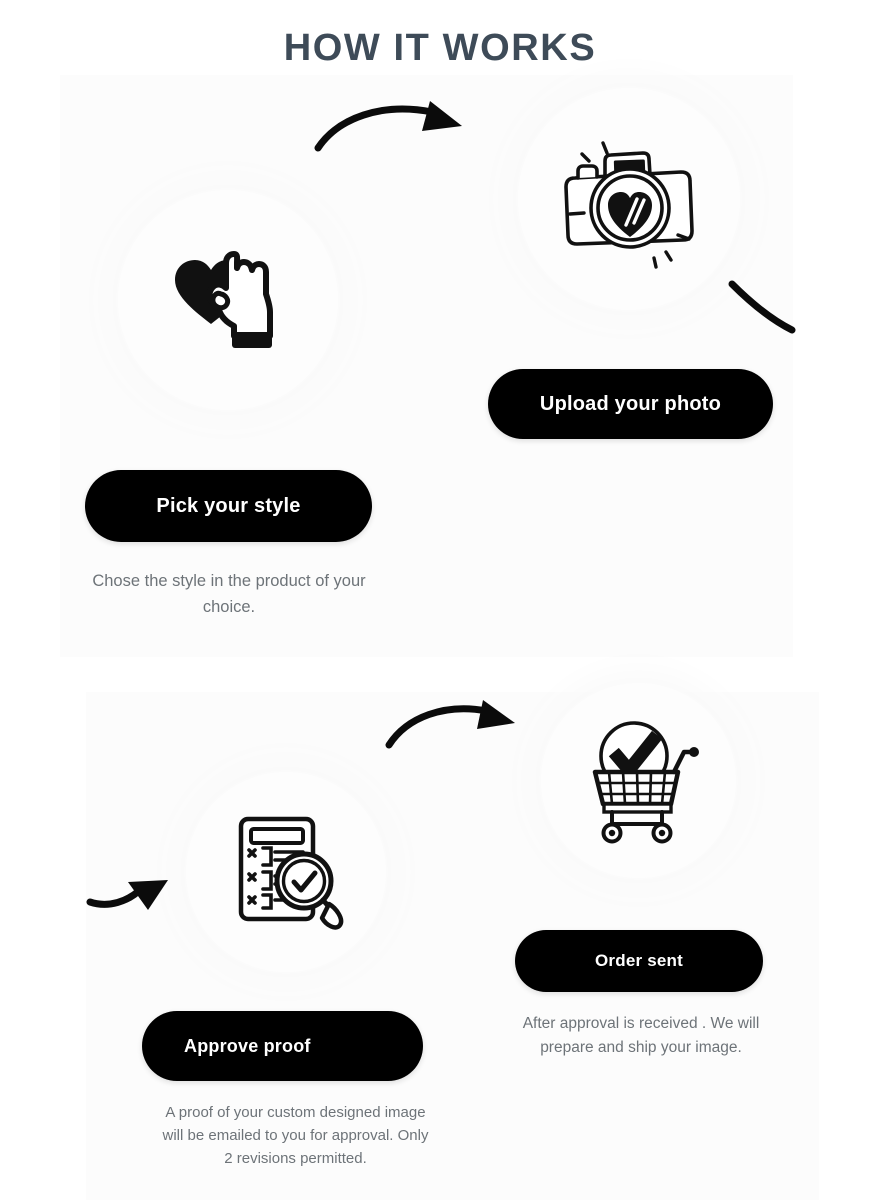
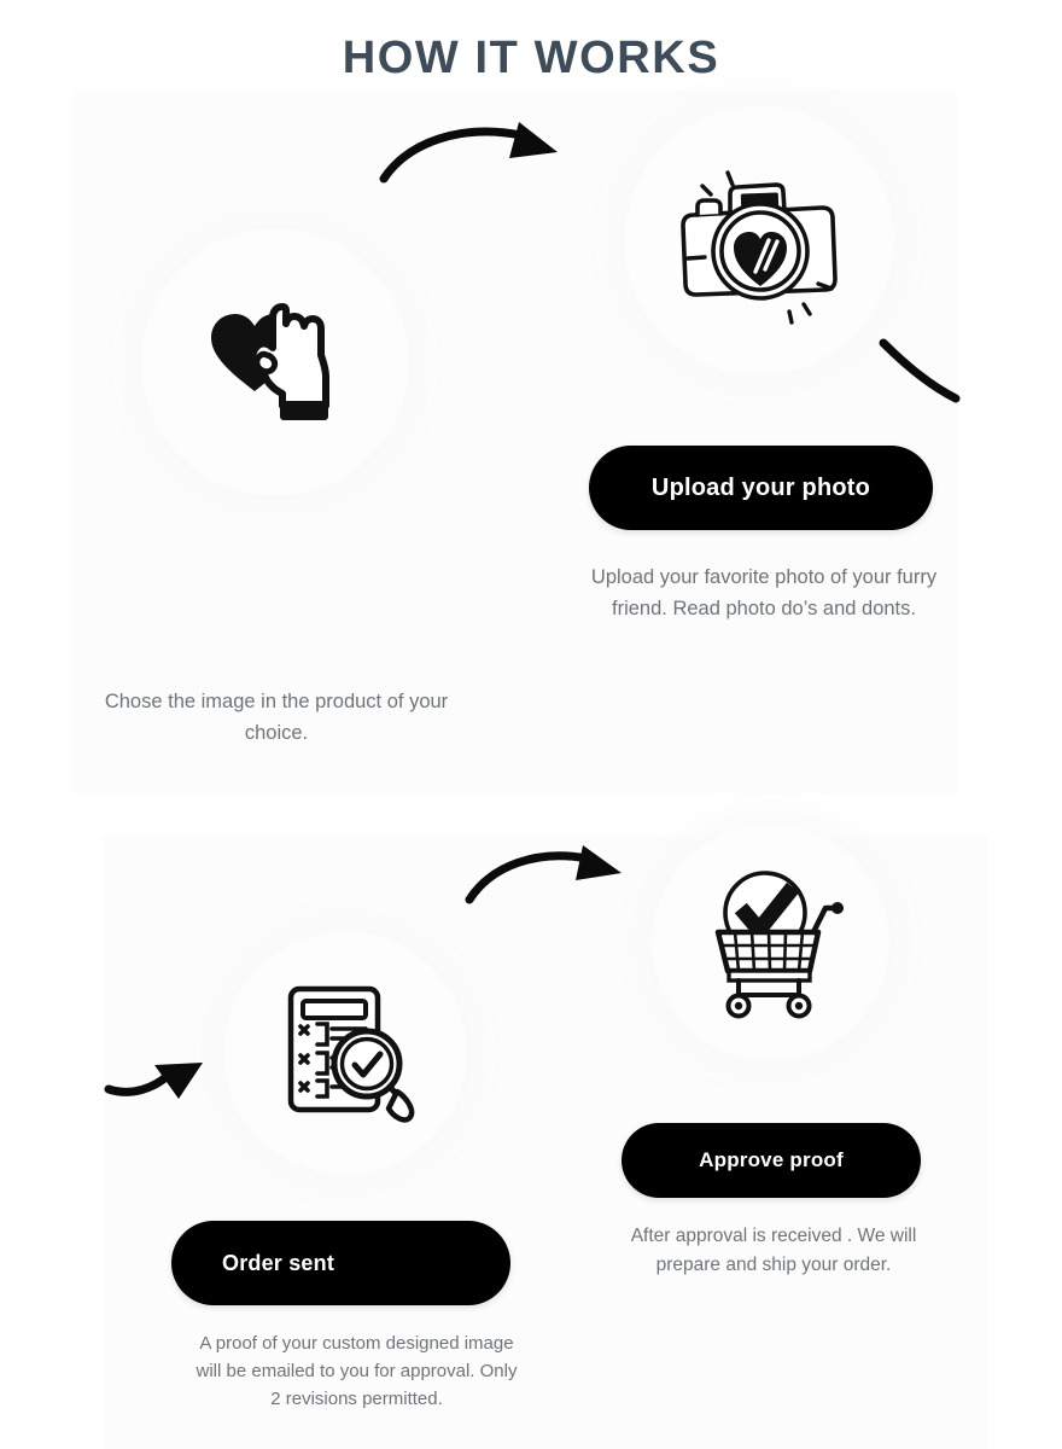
  HOW IT WORKS
- Pick your style
- Chose the style in the product of your choice.
+ Chose the image in the product of your choice.
  Upload your photo
+ Upload your favorite photo of your furry friend. Read photo do’s and donts.
- Approve proof
+ Order sent
  A proof of your custom designed image will be emailed to you for approval. Only 2 revisions permitted.
- Order sent
+ Approve proof
- After approval is received . We will prepare and ship your image.
+ After approval is received . We will prepare and ship your order.
